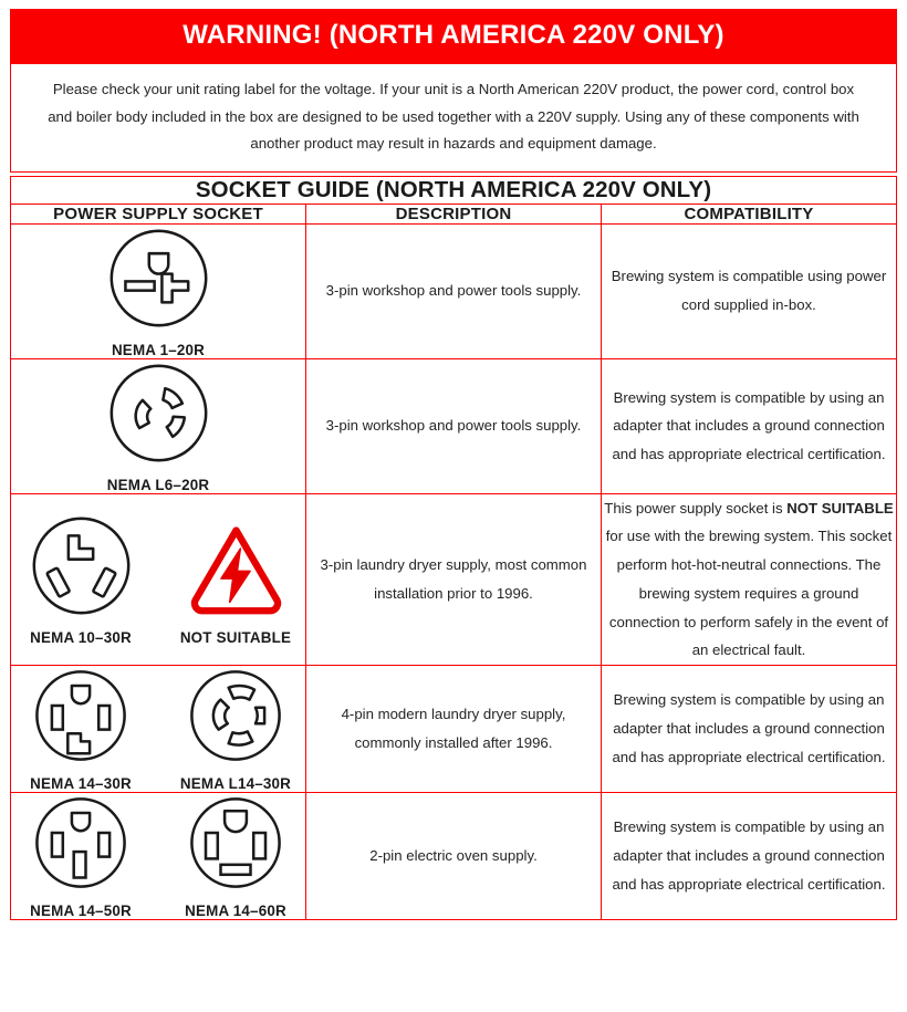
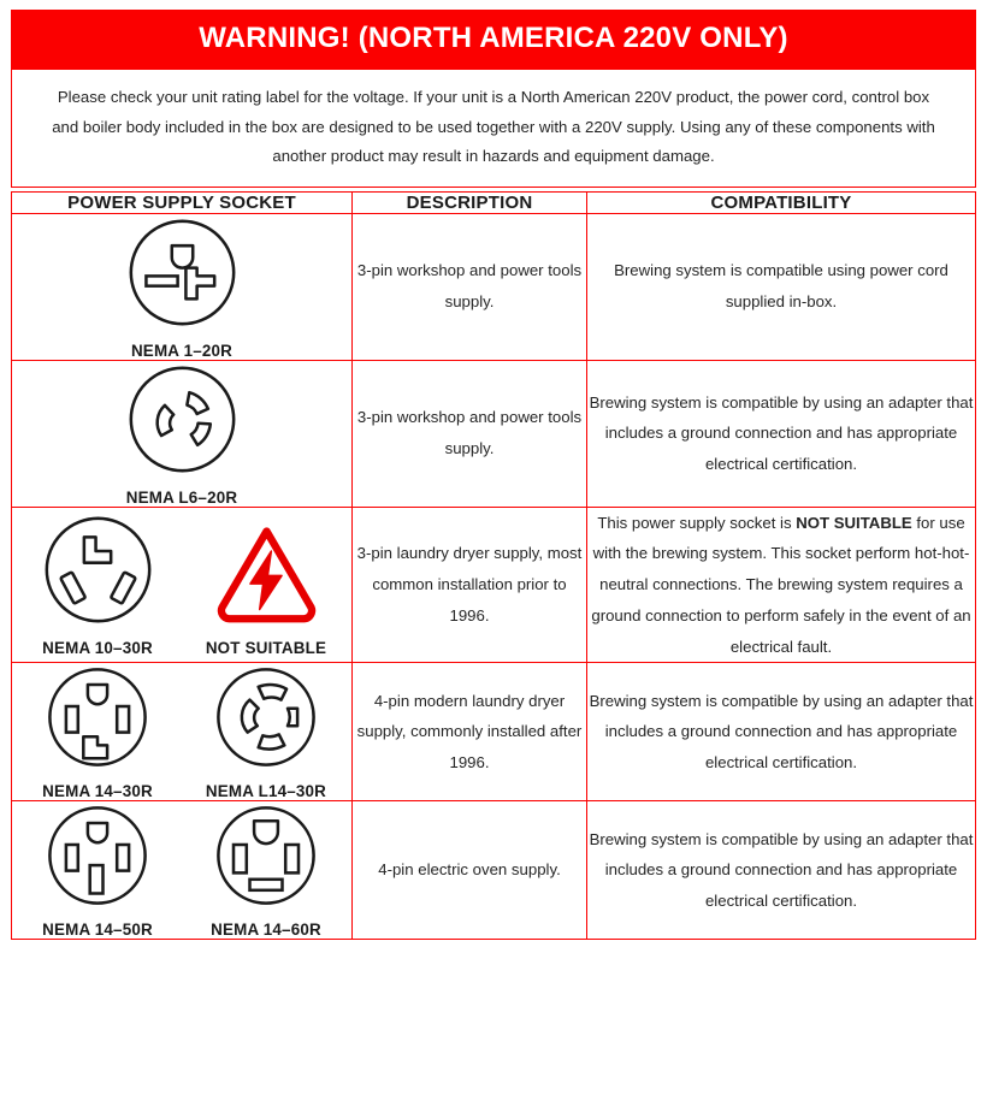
  WARNING! (NORTH AMERICA 220V ONLY)
  Please check your unit rating label for the voltage. If your unit is a North American 220V product, the power cord, control box and boiler body included in the box are designed to be used together with a 220V supply. Using any of these components with another product may result in hazards and equipment damage.
- SOCKET GUIDE (NORTH AMERICA 220V ONLY)
  POWER SUPPLY SOCKET	DESCRIPTION	COMPATIBILITY
  NEMA 1–20R	3-pin workshop and power tools supply.	Brewing system is compatible using power cord supplied in-box.
  NEMA L6–20R	3-pin workshop and power tools supply.	Brewing system is compatible by using an adapter that includes a ground connection and has appropriate electrical certification.
  NEMA 10–30R NOT SUITABLE	3-pin laundry dryer supply, most common installation prior to 1996.	This power supply socket is NOT SUITABLE for use with the brewing system. This socket perform hot-hot-neutral connections. The brewing system requires a ground connection to perform safely in the event of an electrical fault.
  NEMA 14–30R NEMA L14–30R	4-pin modern laundry dryer supply, commonly installed after 1996.	Brewing system is compatible by using an adapter that includes a ground connection and has appropriate electrical certification.
- NEMA 14–50R NEMA 14–60R	2-pin electric oven supply.	Brewing system is compatible by using an adapter that includes a ground connection and has appropriate electrical certification.
+ NEMA 14–50R NEMA 14–60R	4-pin electric oven supply.	Brewing system is compatible by using an adapter that includes a ground connection and has appropriate electrical certification.
